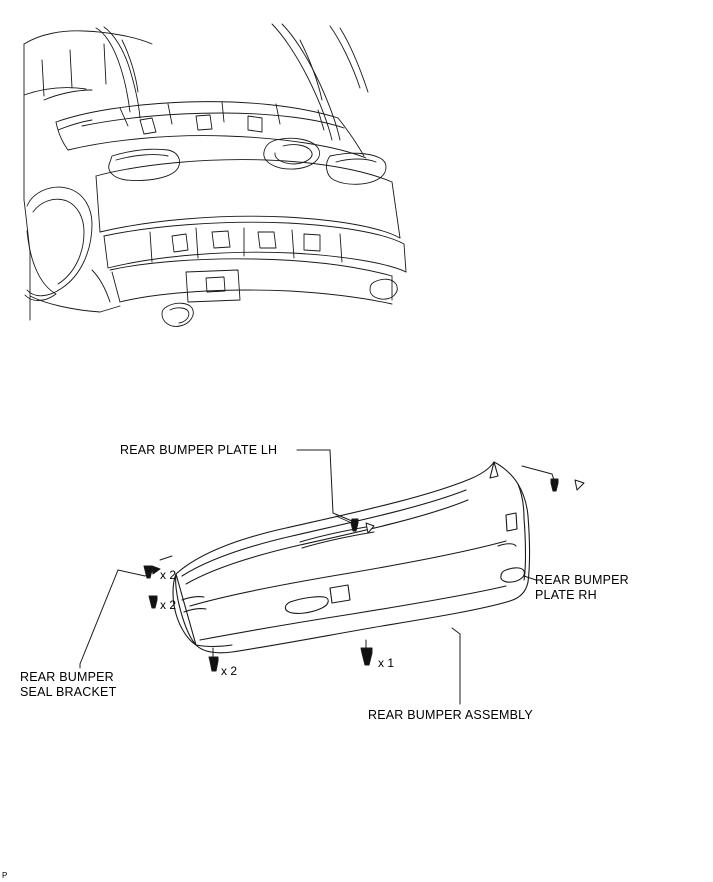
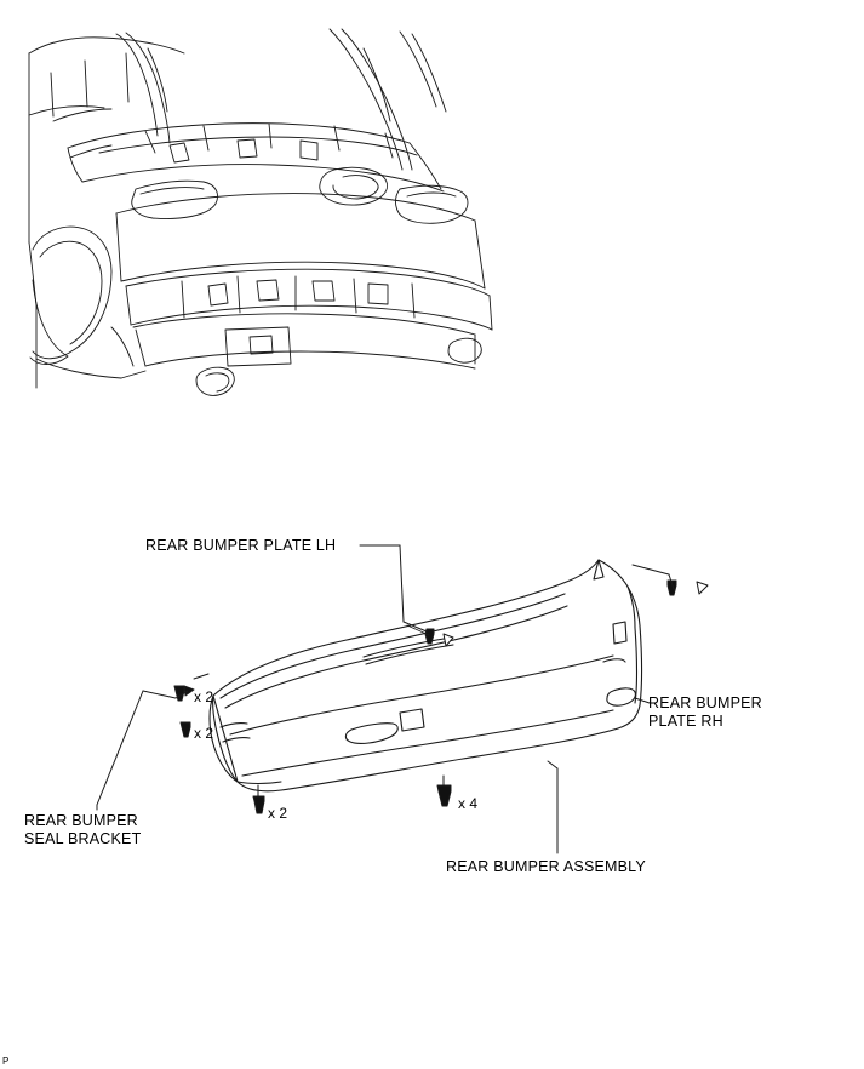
  REAR BUMPER PLATE LH
  REAR BUMPER
  PLATE RH
  REAR BUMPER
  SEAL BRACKET
  REAR BUMPER ASSEMBLY
  x 2
  x 2
  x 2
- x 1
+ x 4
  P
